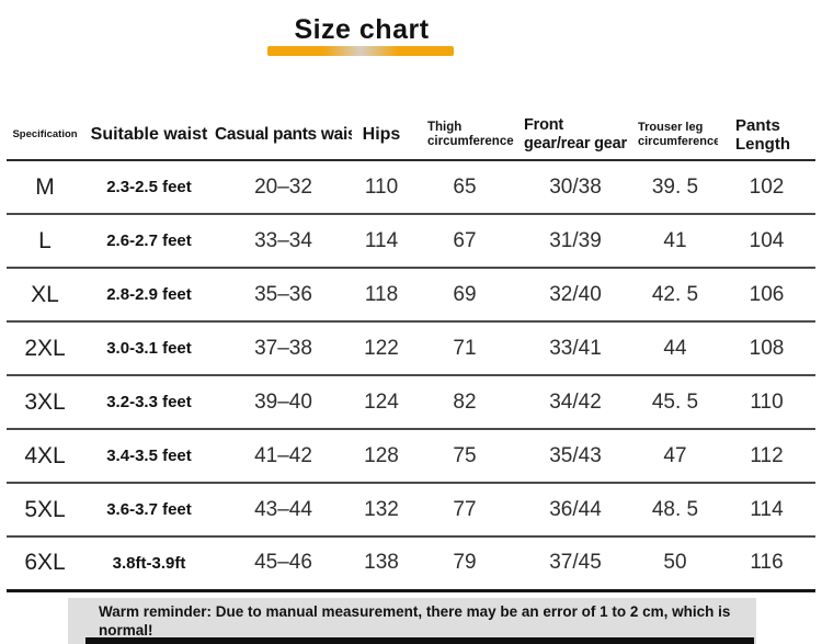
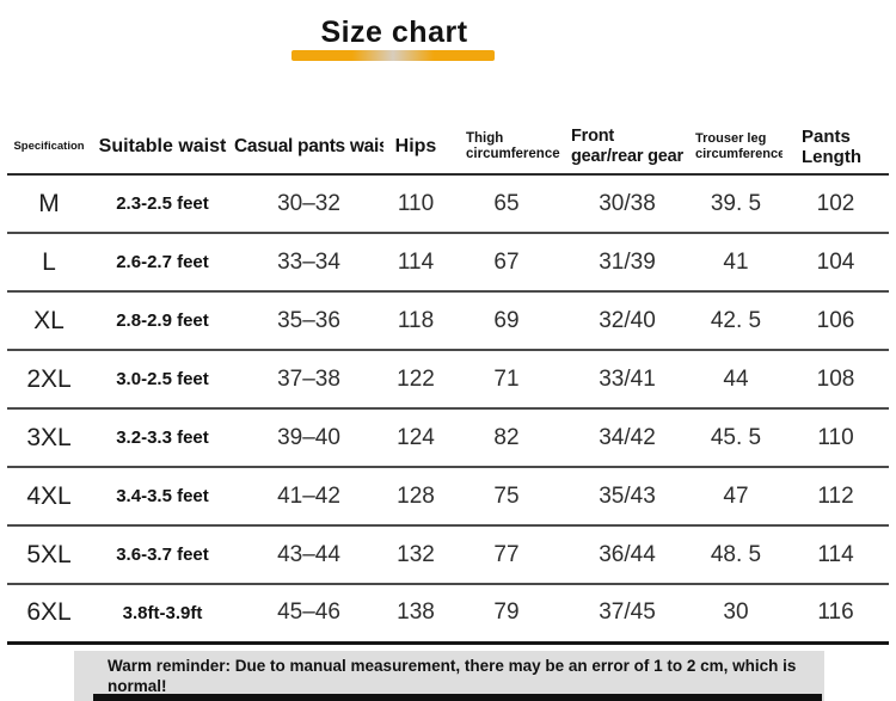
  Size chart
  Specification	Suitable waist	Casual pants wai	Hips	Thigh circumference	Front gear/rear gear	Trouser leg circumference	Pants Length
- M	2.3-2.5 feet	20–32	110	65	30/38	39. 5	102
+ M	2.3-2.5 feet	30–32	110	65	30/38	39. 5	102
  L	2.6-2.7 feet	33–34	114	67	31/39	41	104
  XL	2.8-2.9 feet	35–36	118	69	32/40	42. 5	106
- 2XL	3.0-3.1 feet	37–38	122	71	33/41	44	108
+ 2XL	3.0-2.5 feet	37–38	122	71	33/41	44	108
  3XL	3.2-3.3 feet	39–40	124	82	34/42	45. 5	110
  4XL	3.4-3.5 feet	41–42	128	75	35/43	47	112
  5XL	3.6-3.7 feet	43–44	132	77	36/44	48. 5	114
- 6XL	3.8ft-3.9ft	45–46	138	79	37/45	50	116
+ 6XL	3.8ft-3.9ft	45–46	138	79	37/45	30	116
  Warm reminder: Due to manual measurement, there may be an error of 1 to 2 cm, which is normal!
